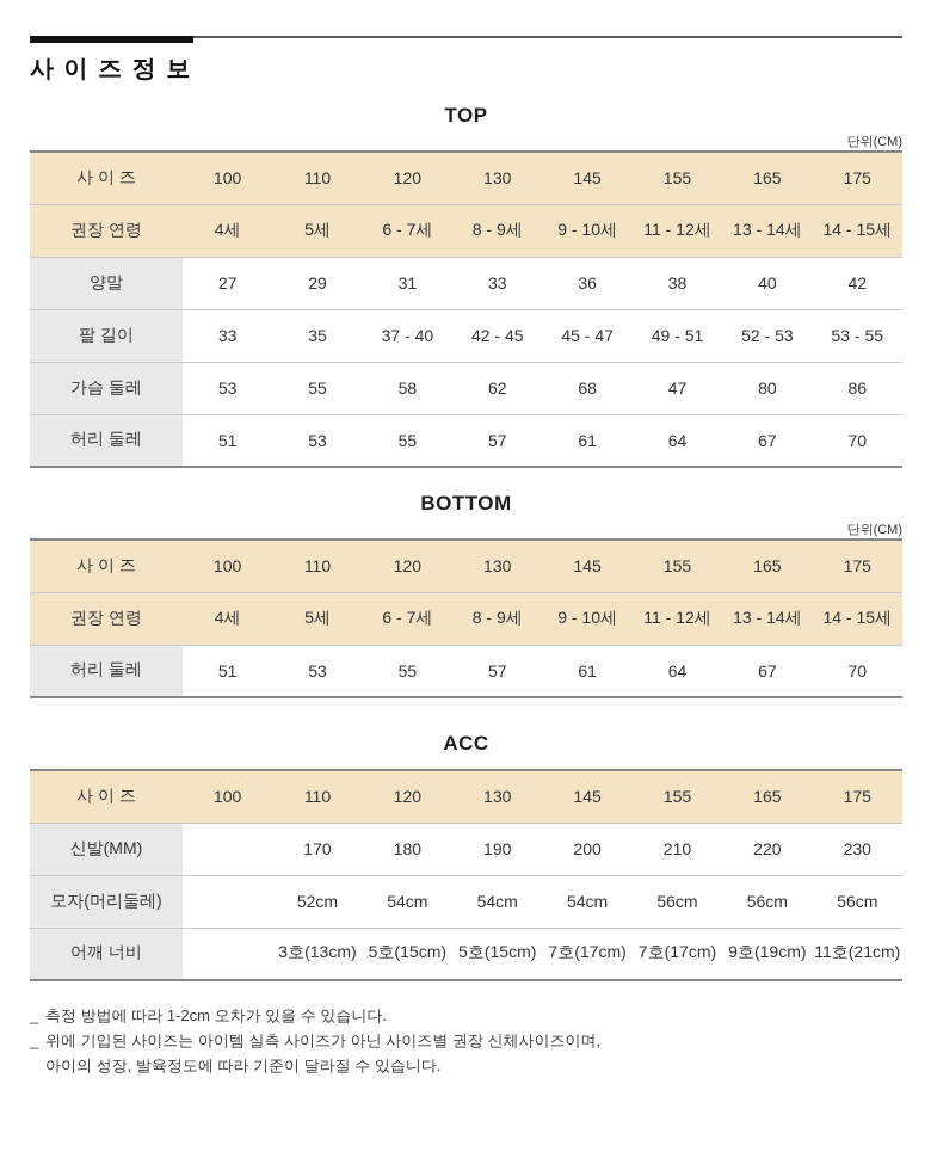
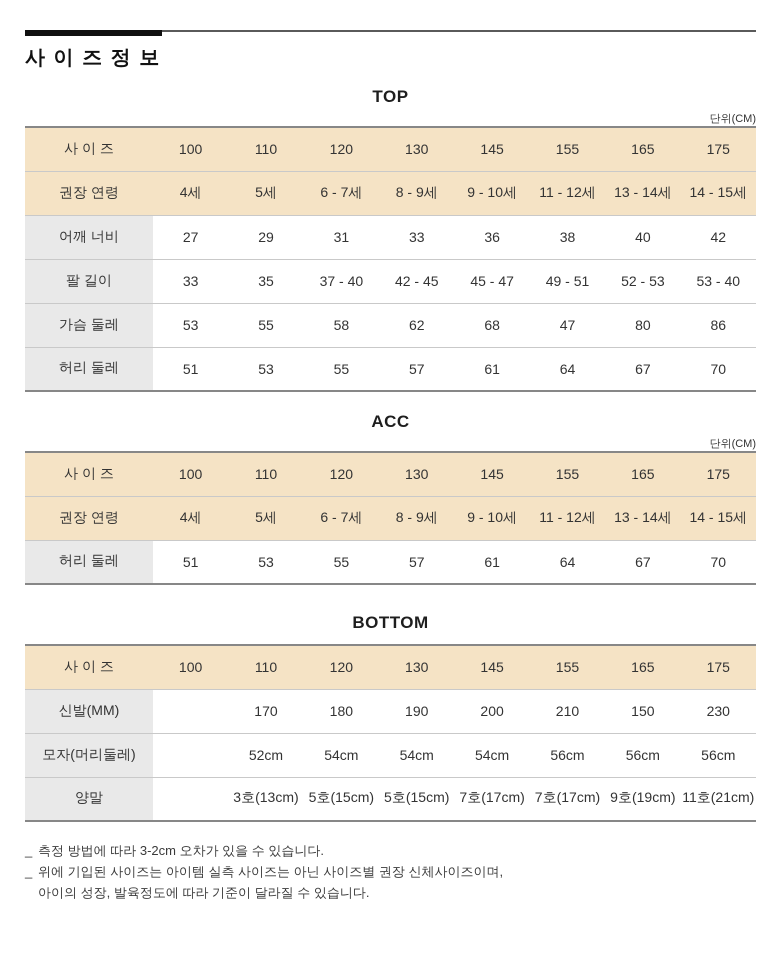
  사 이 즈 정 보
  TOP
  단위(CM)
  사 이 즈	100	110	120	130	145	155	165	175
  권장 연령	4세	5세	6 - 7세	8 - 9세	9 - 10세	11 - 12세	13 - 14세	14 - 15세
- 양말	27	29	31	33	36	38	40	42
+ 어깨 너비	27	29	31	33	36	38	40	42
- 팔 길이	33	35	37 - 40	42 - 45	45 - 47	49 - 51	52 - 53	53 - 55
+ 팔 길이	33	35	37 - 40	42 - 45	45 - 47	49 - 51	52 - 53	53 - 40
  가슴 둘레	53	55	58	62	68	47	80	86
  허리 둘레	51	53	55	57	61	64	67	70
- BOTTOM
+ ACC
  단위(CM)
  사 이 즈	100	110	120	130	145	155	165	175
  권장 연령	4세	5세	6 - 7세	8 - 9세	9 - 10세	11 - 12세	13 - 14세	14 - 15세
  허리 둘레	51	53	55	57	61	64	67	70
- ACC
+ BOTTOM
  사 이 즈	100	110	120	130	145	155	165	175
- 신발(MM)		170	180	190	200	210	220	230
+ 신발(MM)		170	180	190	200	210	150	230
  모자(머리둘레)		52cm	54cm	54cm	54cm	56cm	56cm	56cm
- 어깨 너비		3호(13cm)	5호(15cm)	5호(15cm)	7호(17cm)	7호(17cm)	9호(19cm)	11호(21cm)
+ 양말		3호(13cm)	5호(15cm)	5호(15cm)	7호(17cm)	7호(17cm)	9호(19cm)	11호(21cm)
- _ 측정 방법에 따라 1-2cm 오차가 있을 수 있습니다.
+ _ 측정 방법에 따라 3-2cm 오차가 있을 수 있습니다.
- _ 위에 기입된 사이즈는 아이템 실측 사이즈가 아닌 사이즈별 권장 신체사이즈이며,
+ _ 위에 기입된 사이즈는 아이템 실측 사이즈는 아닌 사이즈별 권장 신체사이즈이며,
  아이의 성장, 발육정도에 따라 기준이 달라질 수 있습니다.
